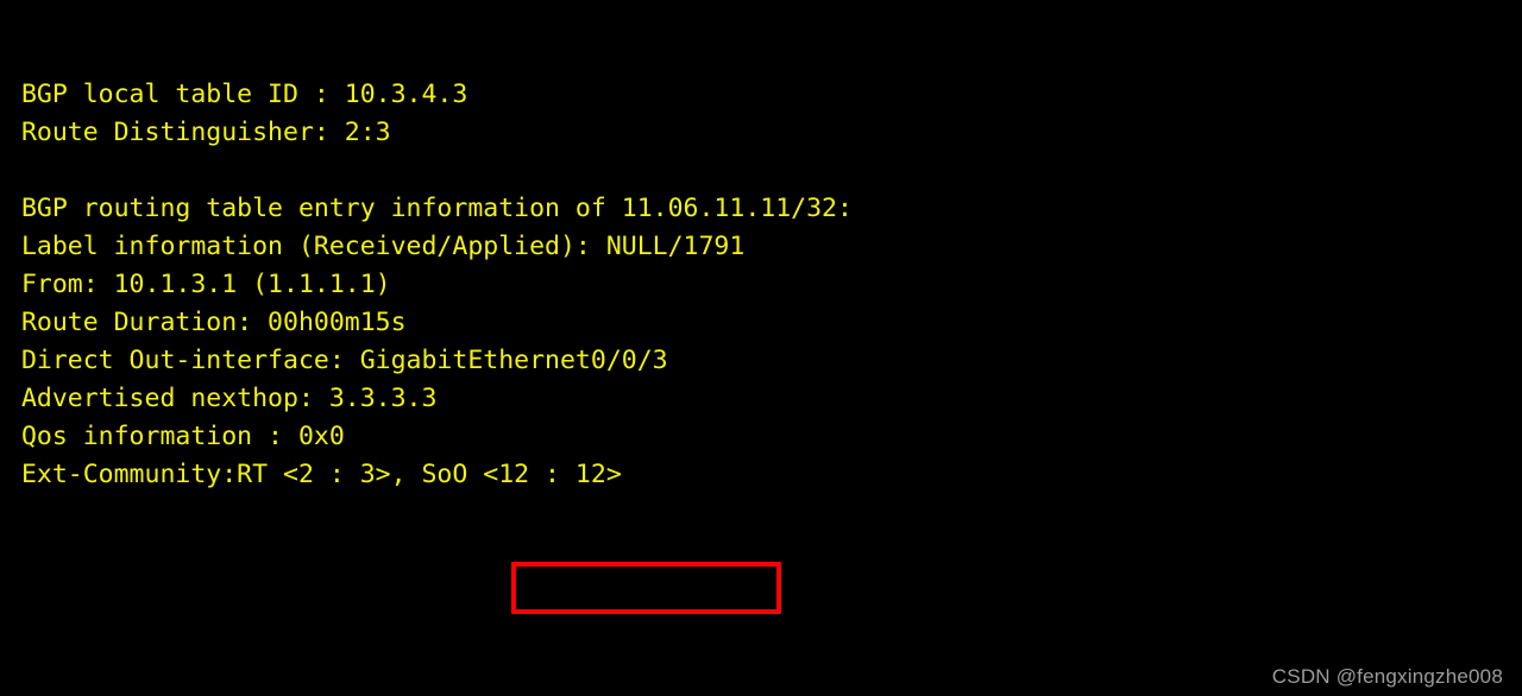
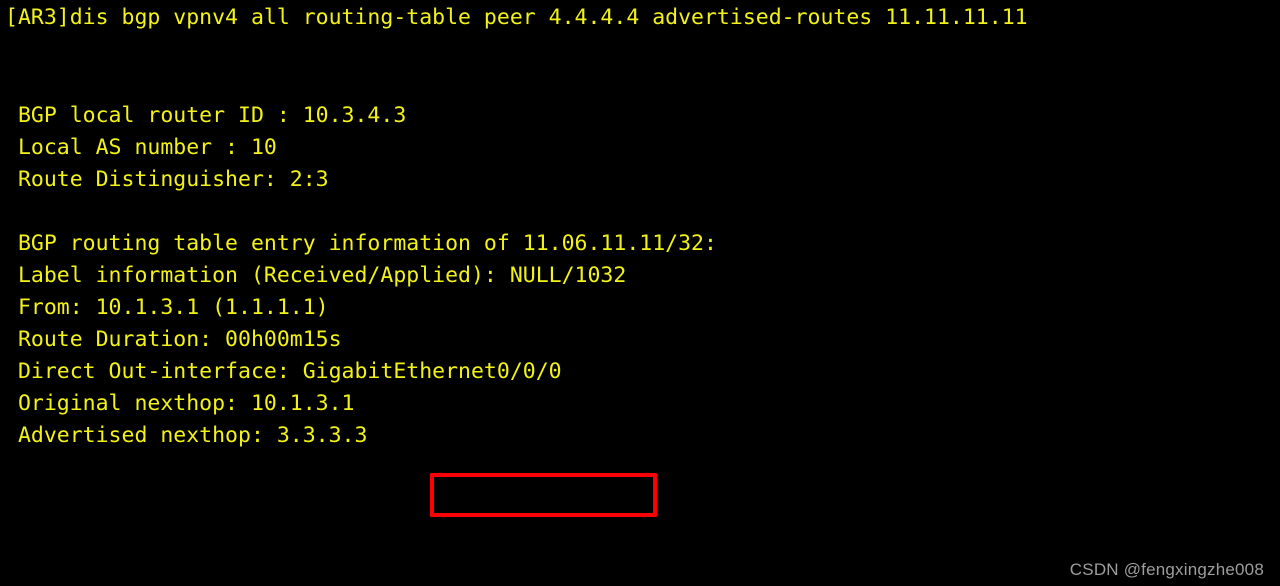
+ [AR3]dis bgp vpnv4 all routing-table peer 4.4.4.4 advertised-routes 11.11.11.11
- BGP local table ID : 10.3.4.3
+ BGP local router ID : 10.3.4.3
+ Local AS number : 10
  Route Distinguisher: 2:3
  BGP routing table entry information of 11.06.11.11/32:
- Label information (Received/Applied): NULL/1791
+ Label information (Received/Applied): NULL/1032
  From: 10.1.3.1 (1.1.1.1)
  Route Duration: 00h00m15s
- Direct Out-interface: GigabitEthernet0/0/3
+ Direct Out-interface: GigabitEthernet0/0/0
+ Original nexthop: 10.1.3.1
  Advertised nexthop: 3.3.3.3
- Qos information : 0x0
- Ext-Community:RT <2 : 3>, SoO <12 : 12>
  CSDN @fengxingzhe008
